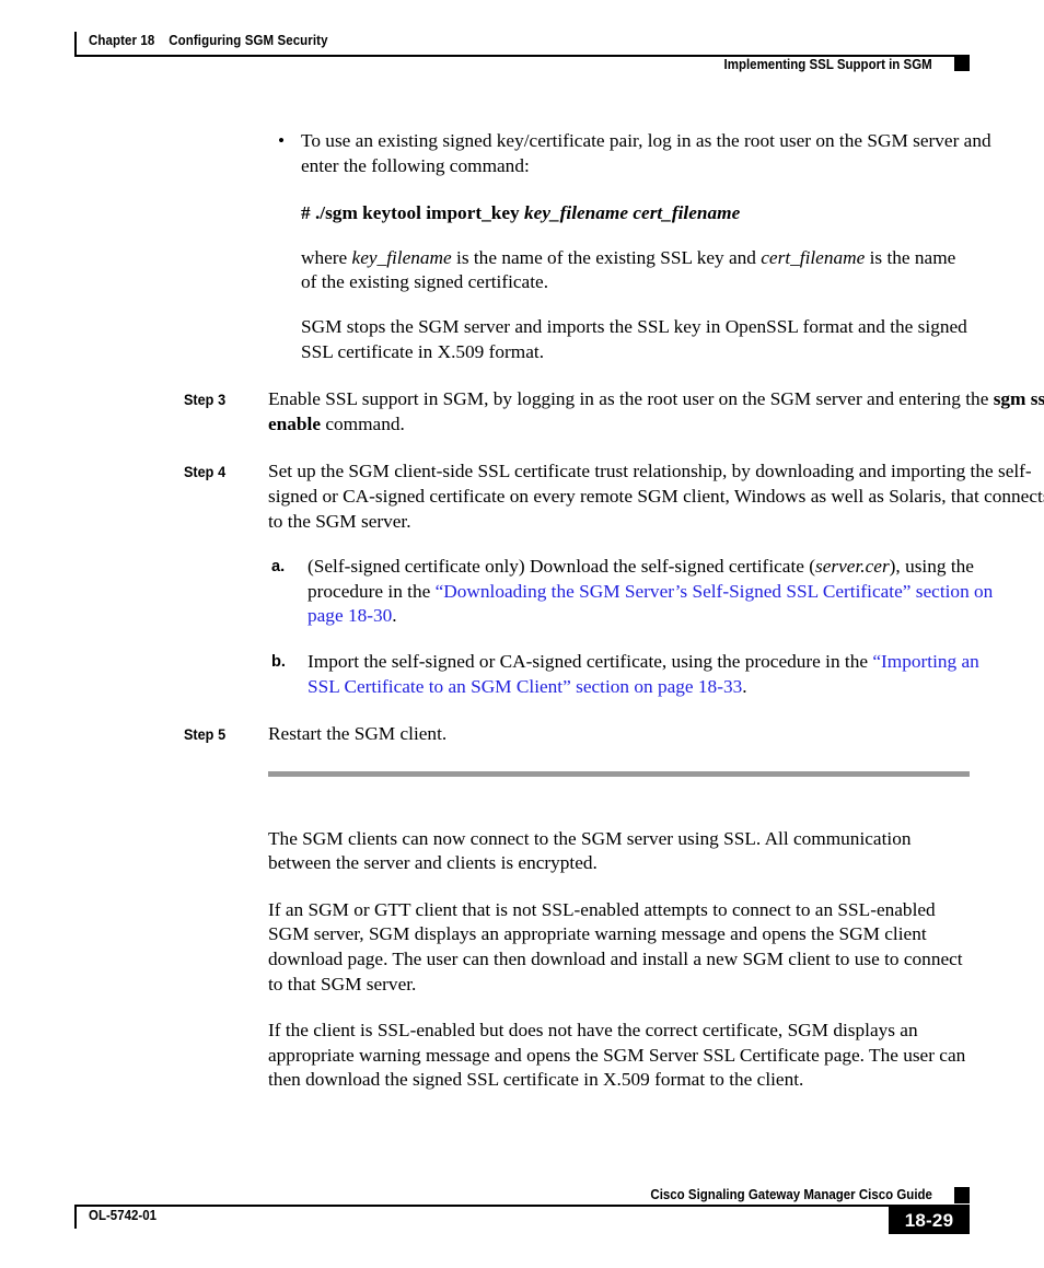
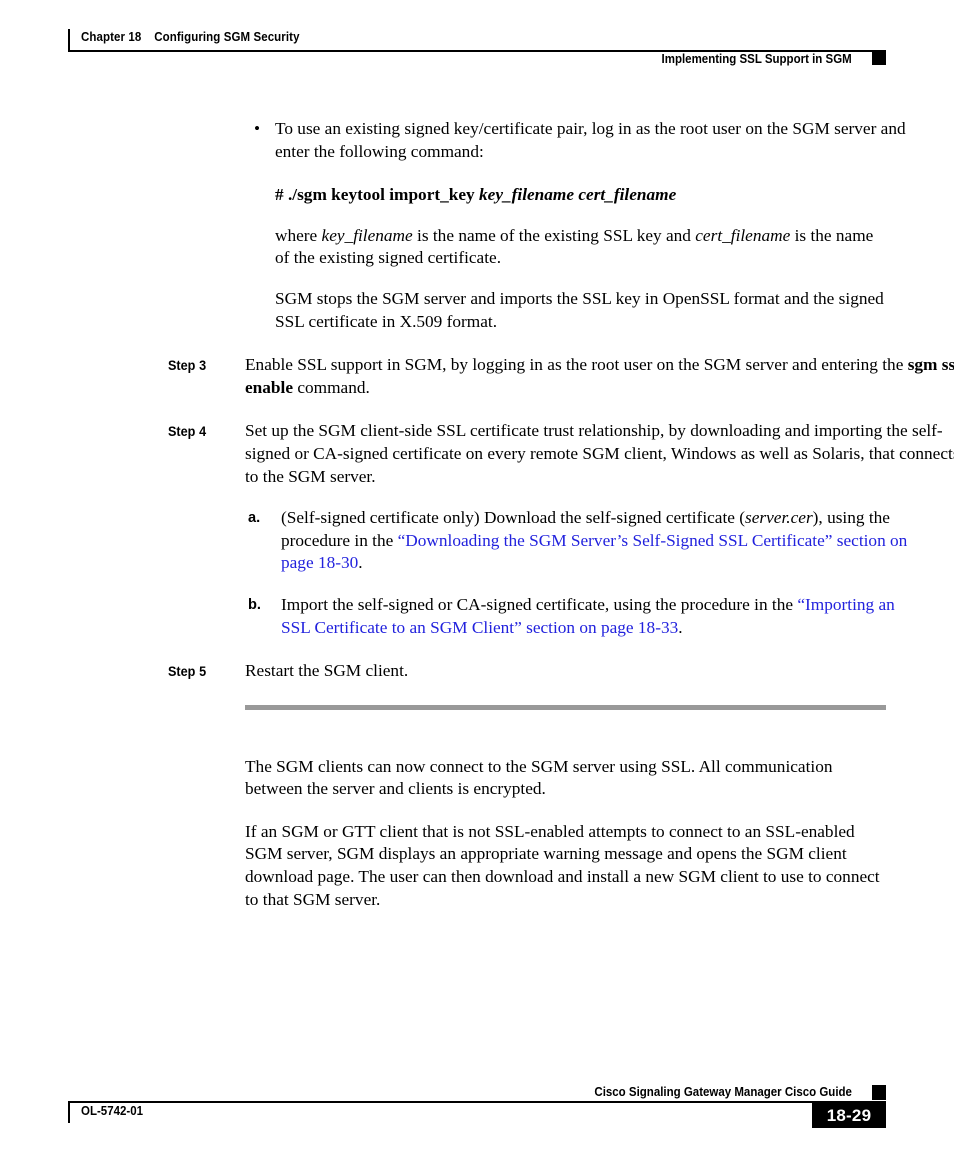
  Chapter 18 Configuring SGM Security
  Implementing SSL Support in SGM
  •
  To use an existing signed key/certificate pair, log in as the root user on the SGM server and enter the following command:
  # ./sgm keytool import_key key_filename cert_filename
  where key_filename is the name of the existing SSL key and cert_filename is the name of the existing signed certificate.
  SGM stops the SGM server and imports the SSL key in OpenSSL format and the signed SSL certificate in X.509 format.
  Step 3
  Enable SSL support in SGM, by logging in as the root user on the SGM server and entering the sgm ss enable command.
  Step 4
  Set up the SGM client-side SSL certificate trust relationship, by downloading and importing the self-signed or CA-signed certificate on every remote SGM client, Windows as well as Solaris, that connect to the SGM server.
  a.
  (Self-signed certificate only) Download the self-signed certificate (server.cer), using the procedure in the “Downloading the SGM Server’s Self-Signed SSL Certificate” section on page 18-30.
  b.
  Import the self-signed or CA-signed certificate, using the procedure in the “Importing an SSL Certificate to an SGM Client” section on page 18-33.
  Step 5
  Restart the SGM client.
  The SGM clients can now connect to the SGM server using SSL. All communication between the server and clients is encrypted.
  If an SGM or GTT client that is not SSL-enabled attempts to connect to an SSL-enabled SGM server, SGM displays an appropriate warning message and opens the SGM client download page. The user can then download and install a new SGM client to use to connect to that SGM server.
- If the client is SSL-enabled but does not have the correct certificate, SGM displays an appropriate warning message and opens the SGM Server SSL Certificate page. The user can then download the signed SSL certificate in X.509 format to the client.
  Cisco Signaling Gateway Manager Cisco Guide
  OL-5742-01
  18-29
